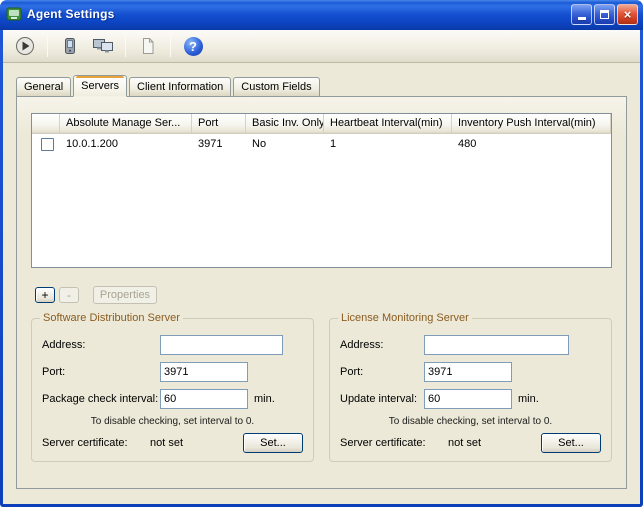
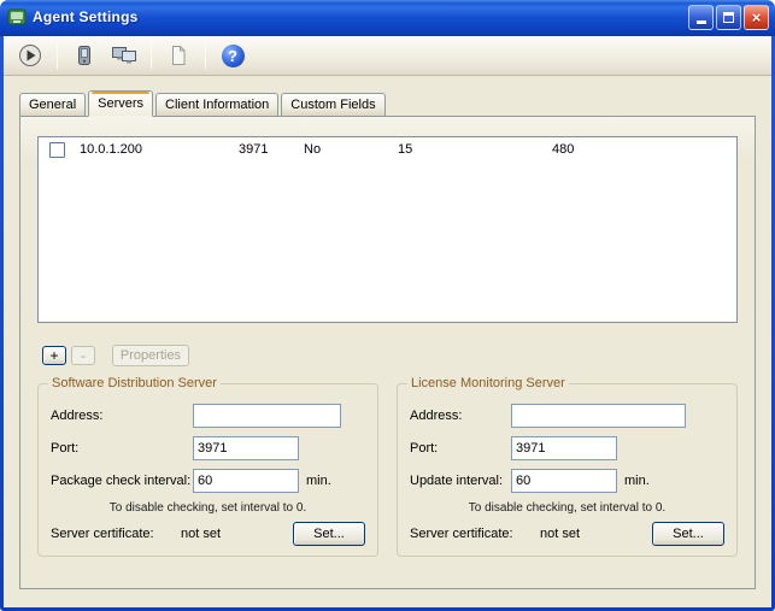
  Agent Settings
  ×
  ?
  General
  Servers
  Client Information
  Custom Fields
- Absolute Manage Ser...
- Port
- Basic Inv. Only
- Heartbeat Interval(min)
- Inventory Push Interval(min)
  10.0.1.200
  3971
  No
- 1
+ 15
  480
  +
  -
  Properties
  Software Distribution Server
  Address:
  Port:
  3971
  Package check interval:
  60
  min.
  To disable checking, set interval to 0.
  Server certificate:
  not set
  Set...
  License Monitoring Server
  Address:
  Port:
  3971
  Update interval:
  60
  min.
  To disable checking, set interval to 0.
  Server certificate:
  not set
  Set...
